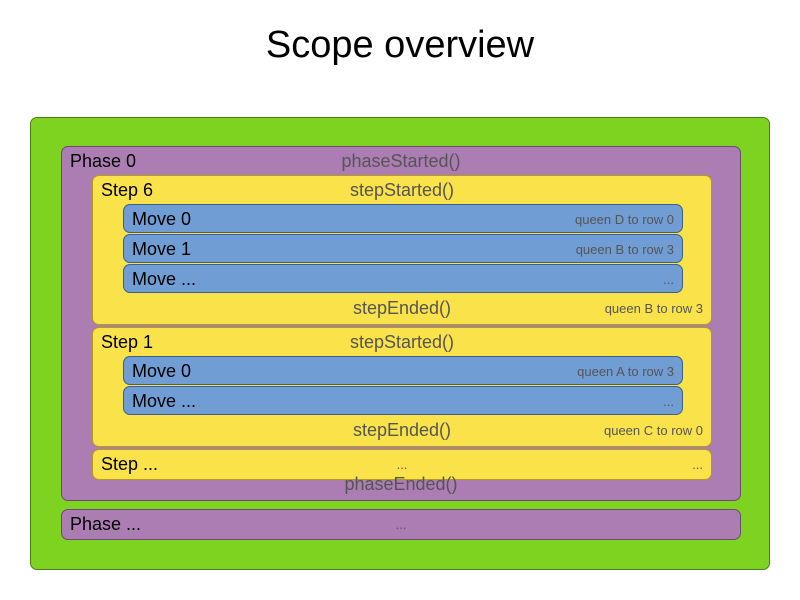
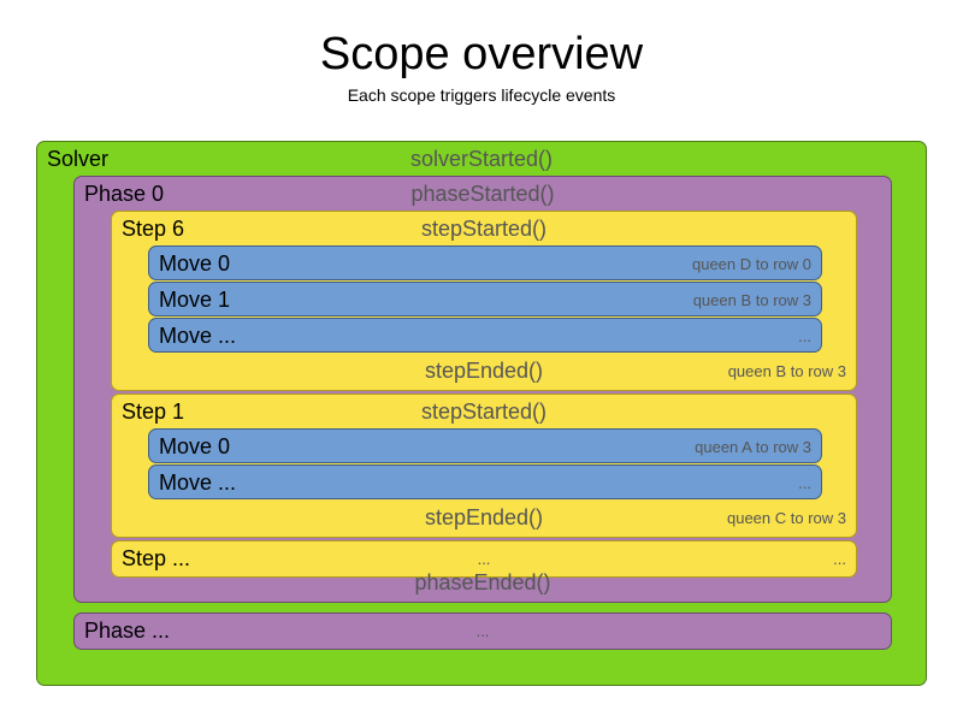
  Scope overview
+ Each scope triggers lifecycle events
+ Solver
+ solverStarted()
  Phase 0
  phaseStarted()
  Step 6
  stepStarted()
  Move 0
  queen D to row 0
  Move 1
  queen B to row 3
  Move ...
  ...
  stepEnded()
  queen B to row 3
  Step 1
  stepStarted()
  Move 0
  queen A to row 3
  Move ...
  ...
  stepEnded()
- queen C to row 0
+ queen C to row 3
  Step ...
  ...
  ...
  phaseEnded()
  Phase ...
  ...
